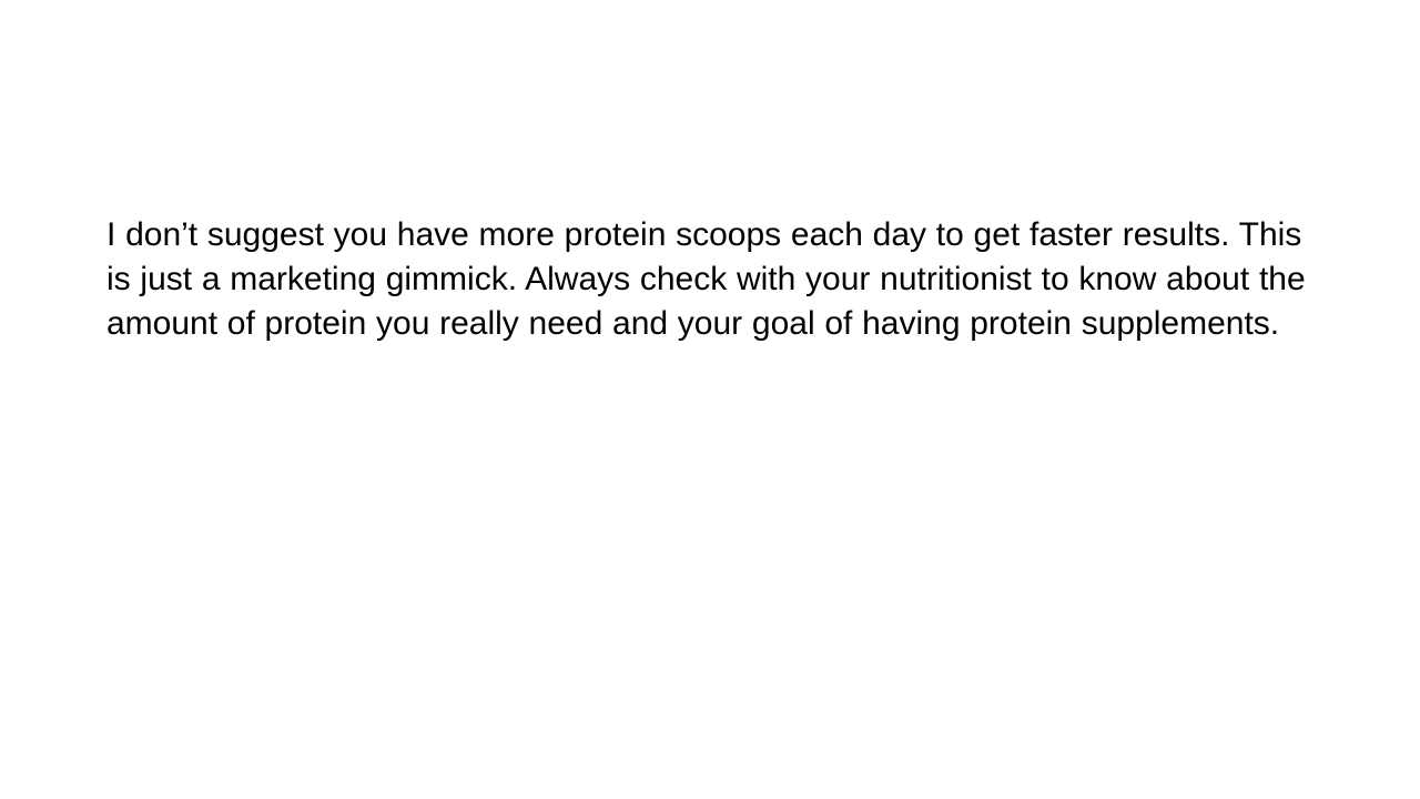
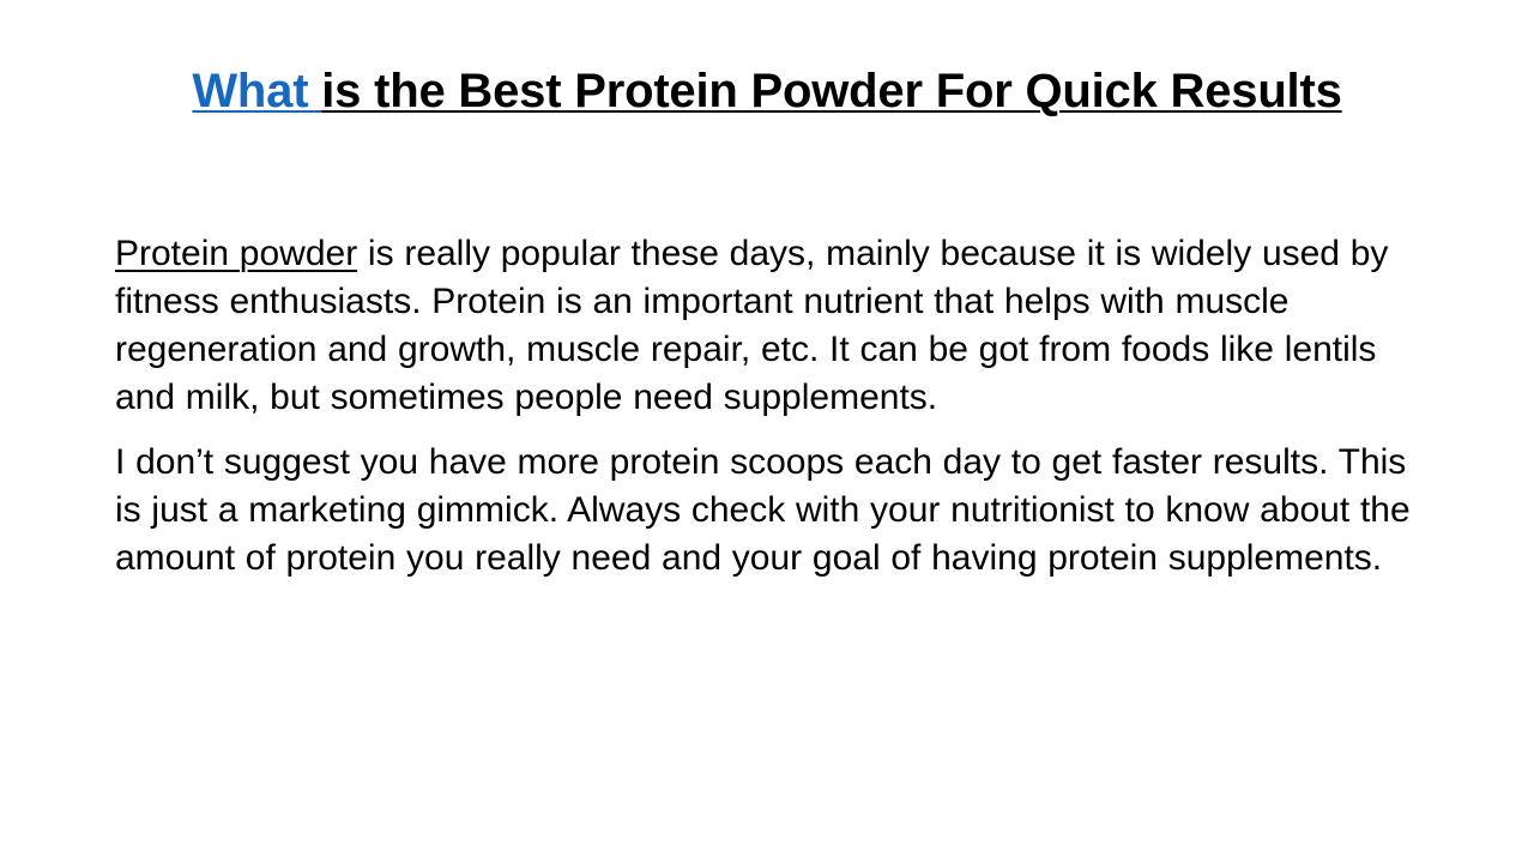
+ What is the Best Protein Powder For Quick Results
+ Protein powder is really popular these days, mainly because it is widely used by fitness enthusiasts. Protein is an important nutrient that helps with muscle regeneration and growth, muscle repair, etc. It can be got from foods like lentils and milk, but sometimes people need supplements.
  I don’t suggest you have more protein scoops each day to get faster results. This is just a marketing gimmick. Always check with your nutritionist to know about the amount of protein you really need and your goal of having protein supplements.
